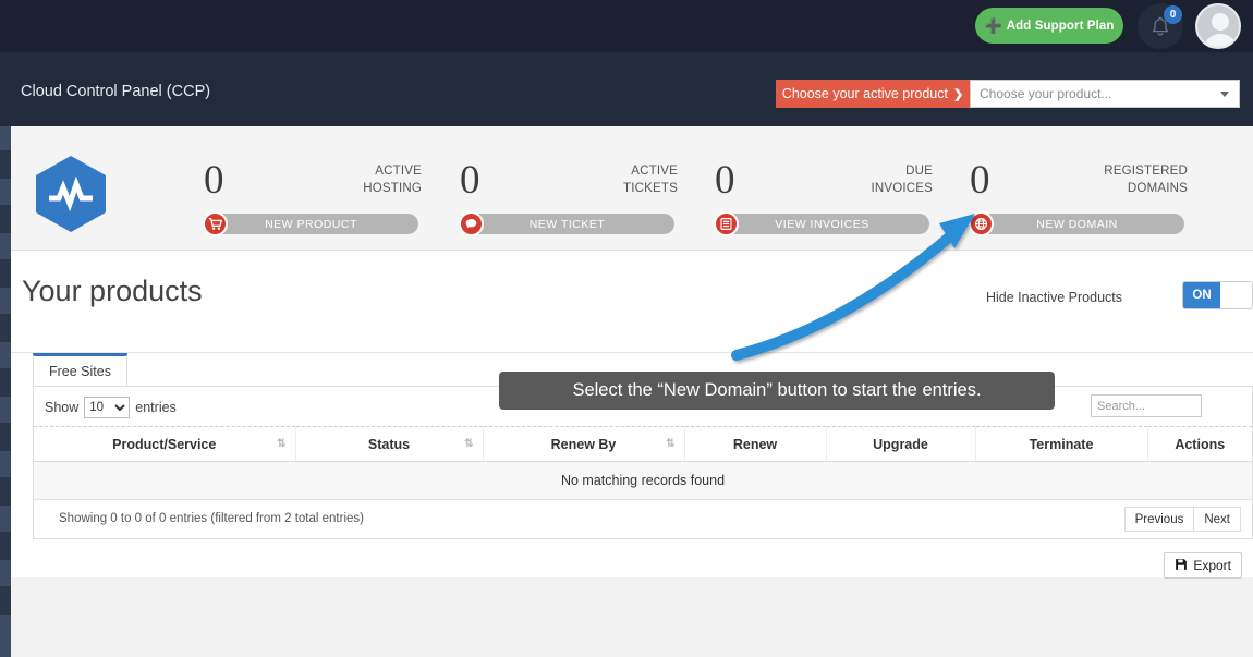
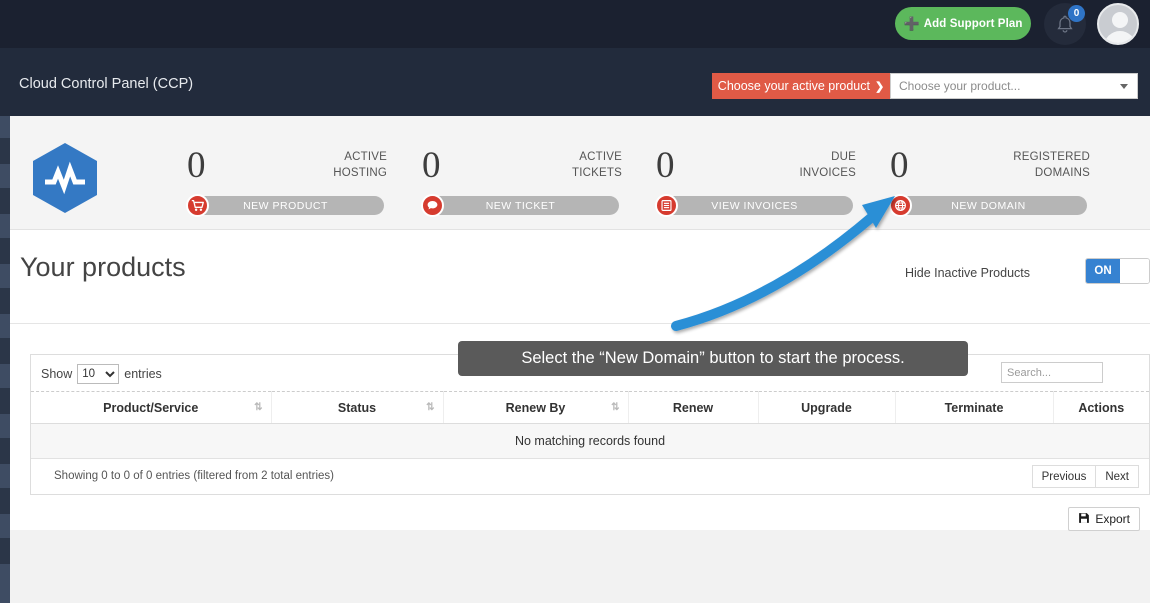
  ➕
  Add Support Plan
  0
  Cloud Control Panel (CCP)
  Choose your active product
  ❯
  Choose your product...
  0
  ACTIVE
  HOSTING
  NEW PRODUCT
  0
  ACTIVE
  TICKETS
  NEW TICKET
  0
  DUE
  INVOICES
  VIEW INVOICES
  0
  REGISTERED
  DOMAINS
  NEW DOMAIN
  Your products
  Hide Inactive Products
  ON
- Free Sites
  Show
  10
  entries
  Search...
  Product/Service ⇅	Status ⇅	Renew By ⇅	Renew	Upgrade	Terminate	Actions
  No matching records found
  Showing 0 to 0 of 0 entries (filtered from 2 total entries)
  Previous
  Next
  Export
- Select the “New Domain” button to start the entries.
+ Select the “New Domain” button to start the process.
